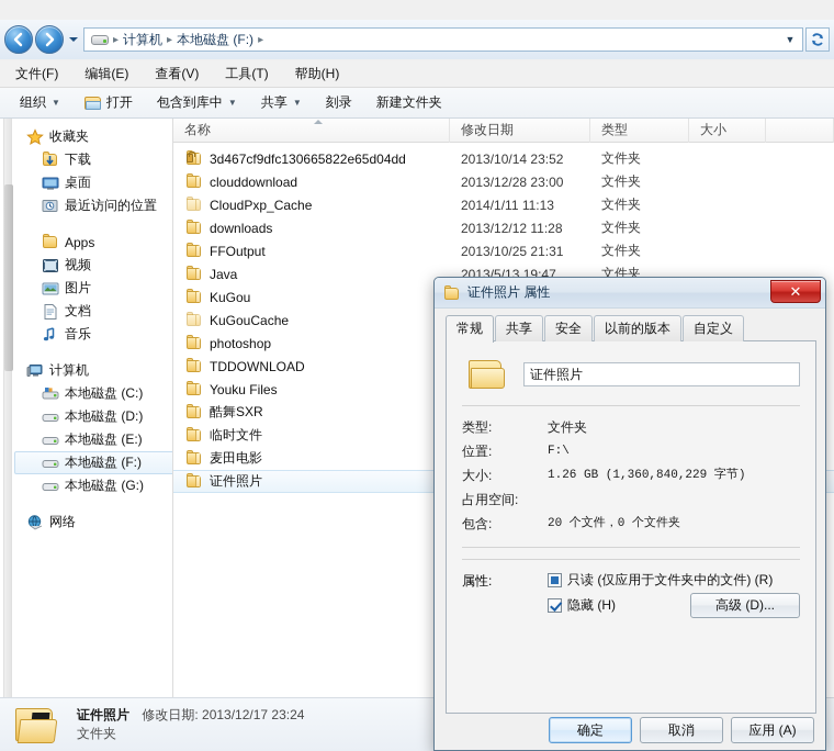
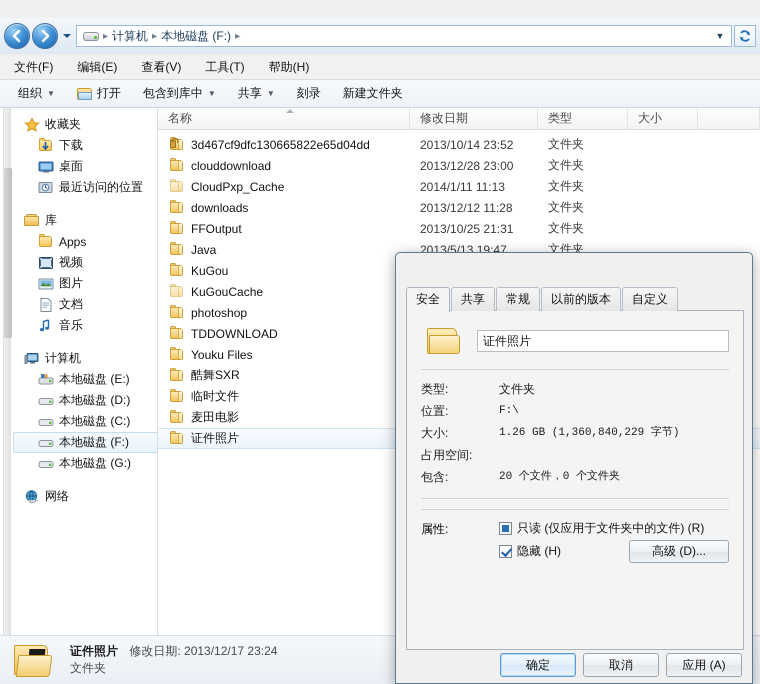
  ▸
  计算机
  ▸
  本地磁盘 (F:)
  ▸
  ▼
  文件(F)
  编辑(E)
  查看(V)
  工具(T)
  帮助(H)
  组织
  ▼
  打开
  包含到库中
  ▼
  共享
  ▼
  刻录
  新建文件夹
  收藏夹
  下载
  桌面
  最近访问的位置
+ 库
  Apps
  视频
  图片
  文档
  音乐
  计算机
- 本地磁盘 (C:)
+ 本地磁盘 (E:)
  本地磁盘 (D:)
- 本地磁盘 (E:)
+ 本地磁盘 (C:)
  本地磁盘 (F:)
  本地磁盘 (G:)
  网络
  名称
  修改日期
  类型
  大小
  3d467cf9dfc130665822e65d04dd
  2013/10/14 23:52
  文件夹
  clouddownload
  2013/12/28 23:00
  文件夹
  CloudPxp_Cache
  2014/1/11 11:13
  文件夹
  downloads
  2013/12/12 11:28
  文件夹
  FFOutput
  2013/10/25 21:31
  文件夹
  Java
  2013/5/13 19:47
  文件夹
  KuGou
  KuGouCache
  photoshop
  TDDOWNLOAD
  Youku Files
  酷舞SXR
  临时文件
  麦田电影
  证件照片
  证件照片 修改日期: 2013/12/17 23:24
  文件夹
- 证件照片 属性
- ✕
- 常规
+ 安全
  共享
- 安全
+ 常规
  以前的版本
  自定义
  证件照片
  类型:
  文件夹
  位置:
  F:\
  大小:
  1.26 GB (1,360,840,229 字节)
  占用空间:
  包含:
  20 个文件，0 个文件夹
  属性:
  只读 (仅应用于文件夹中的文件) (R)
  隐藏 (H)
  高级 (D)...
  确定
  取消
  应用 (A)
